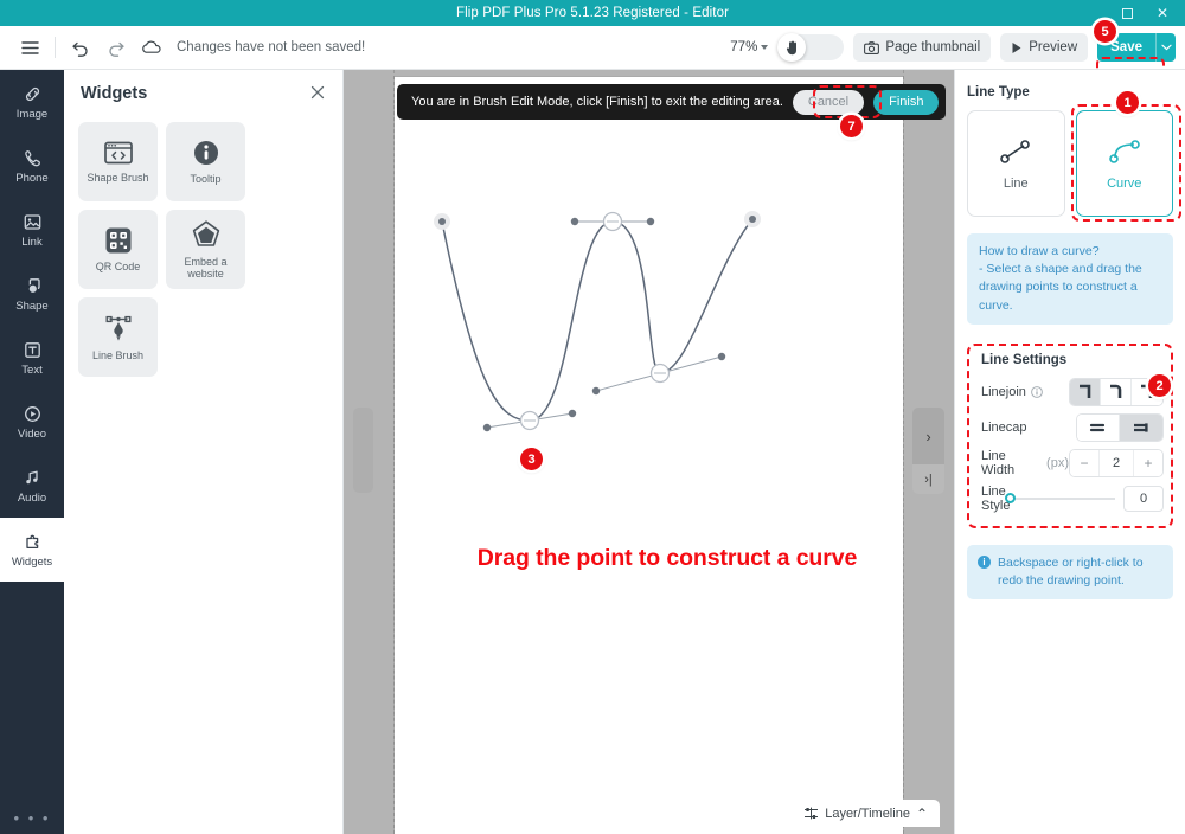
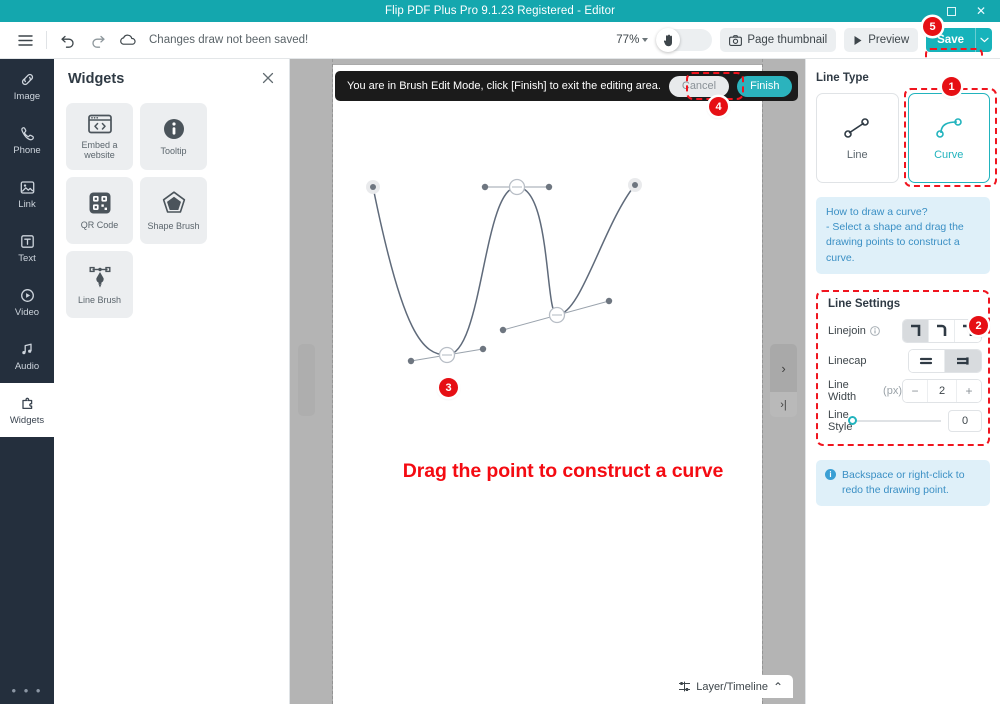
- Flip PDF Plus Pro 5.1.23 Registered - Editor
+ Flip PDF Plus Pro 9.1.23 Registered - Editor
  ✕
- Changes have not been saved!
+ Changes draw not been saved!
  77%
  Page thumbnail
  Preview
  Save
  5
  Image
  Phone
  Link
- Shape
  Text
  Video
  Audio
  Widgets
  • • •
  Widgets
- Shape Brush
+ Embed a website
  Tooltip
  QR Code
- Embed a website
+ Shape Brush
  Line Brush
  3
  Drag the point to construct a curve
  You are in Brush Edit Mode, click [Finish] to exit the editing area.
  Cancel
  Finish
- 7
+ 4
  ›
  ›|
  Layer/Timeline
  ⌃
  Line Type
  Line
  Curve
  1
  How to draw a curve?
  - Select a shape and drag the drawing points to construct a curve.
  Line Settings
  Linejoin
  Linecap
  Line Width
  (px)
  −
  2
  +
  Line Style
  0
  2
  i
  Backspace or right-click to redo the drawing point.
